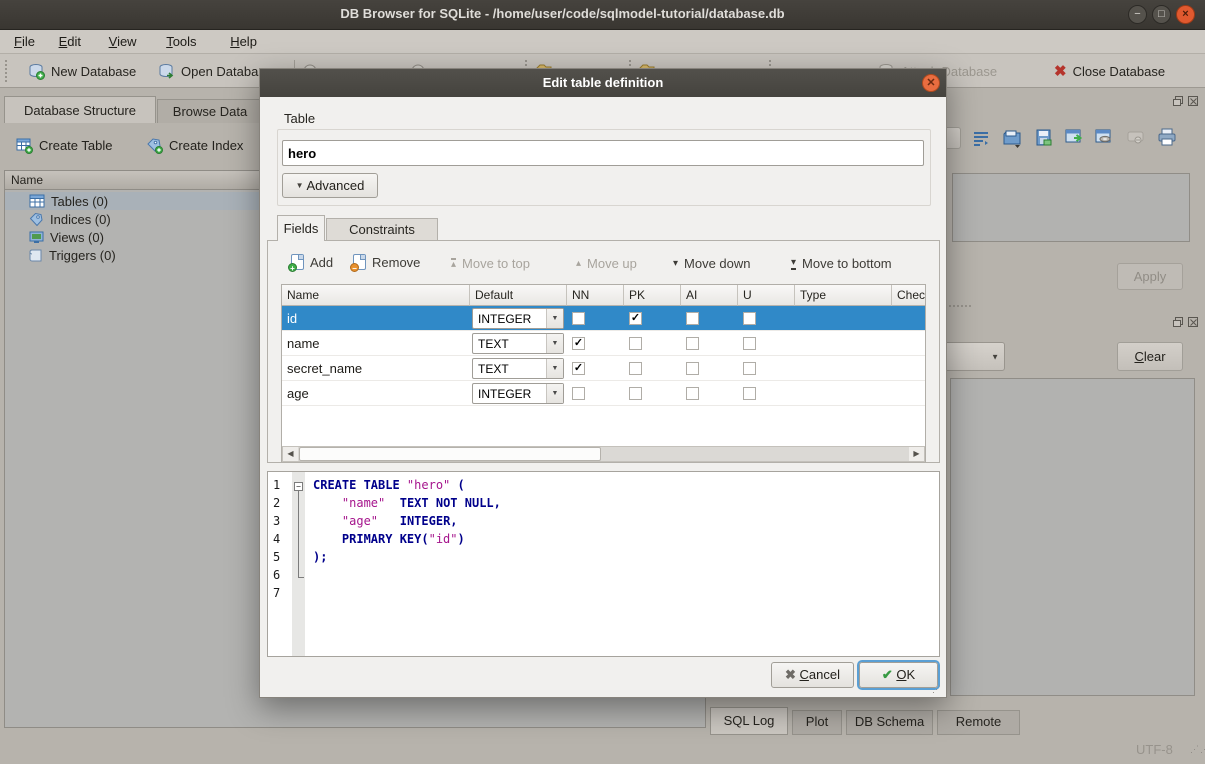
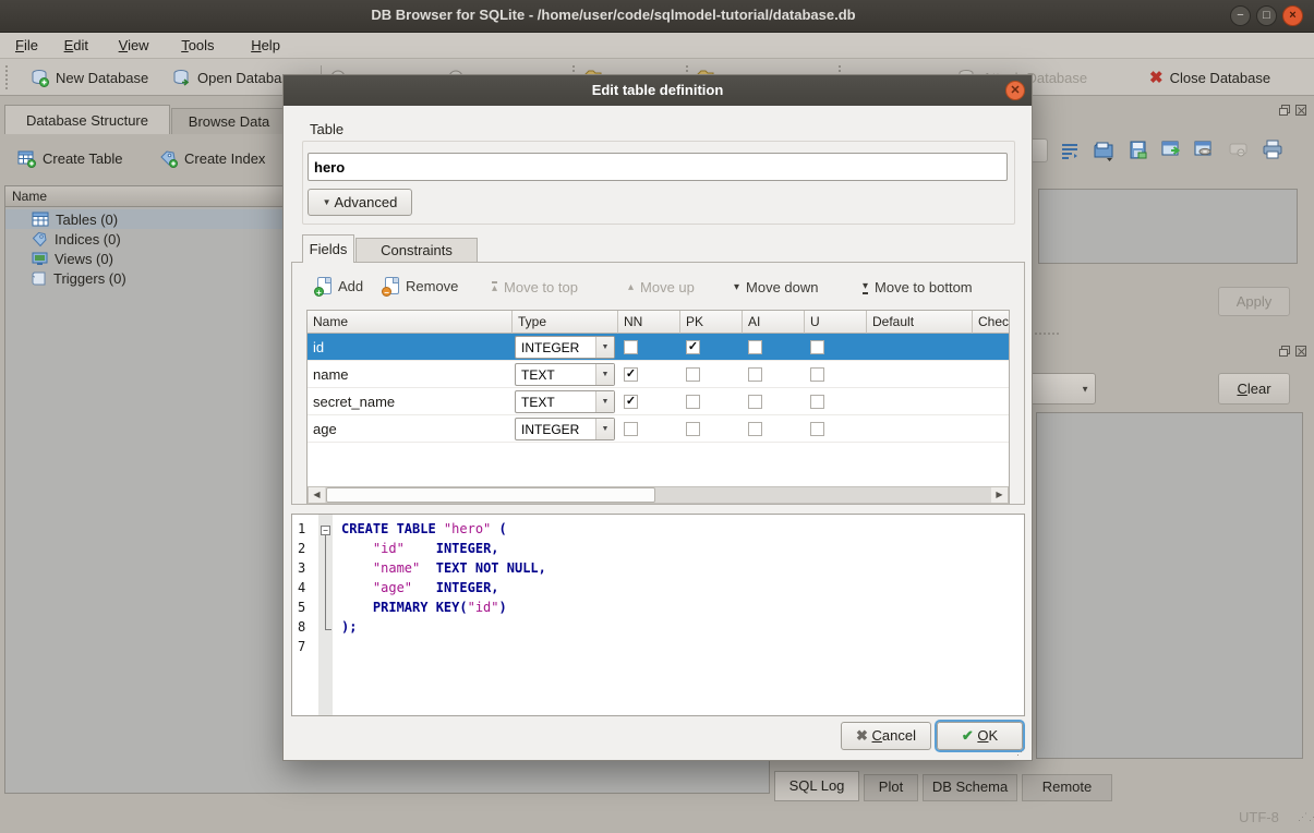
  DB Browser for SQLite - /home/user/code/sqlmodel-tutorial/database.db
  −
  □
  ×
  File Edit View Tools Help
  New Database
  Open Databa
  ✖
  Close Database
  Database Structure
  Browse Data
  Create Table
  Create Index
  Name
  Tables (0)
  Indices (0)
  Views (0)
  Triggers (0)
  Apply
  ▼
  Clear
  SQL Log
  Plot
  DB Schema
  Remote
  UTF-8
  Edit table definition
  ✕
  Table
  hero
  ▼ Advanced
  Fields
  Constraints
  +
  Add
  −
  Remove
  ▴
  Move to top
  ▴
  Move up
  ▾
  Move down
  ▾
  Move to bottom
  Name
- Default
+ Type
  NN
  PK
  AI
  U
- Type
+ Default
  Chec
  id
  INTEGER
  ✓
  name
  TEXT
  ✓
  secret_name
  TEXT
  ✓
  age
  INTEGER
  ◀
  ▶
  1
  2
  3
  4
  5
- 6
+ 8
  7
  −
  CREATE TABLE "hero" (
+ "id" INTEGER,
  "name" TEXT NOT NULL,
  "age" INTEGER,
  PRIMARY KEY("id")
  );
  ✖ Cancel
  ✔ OK
  ⋰
